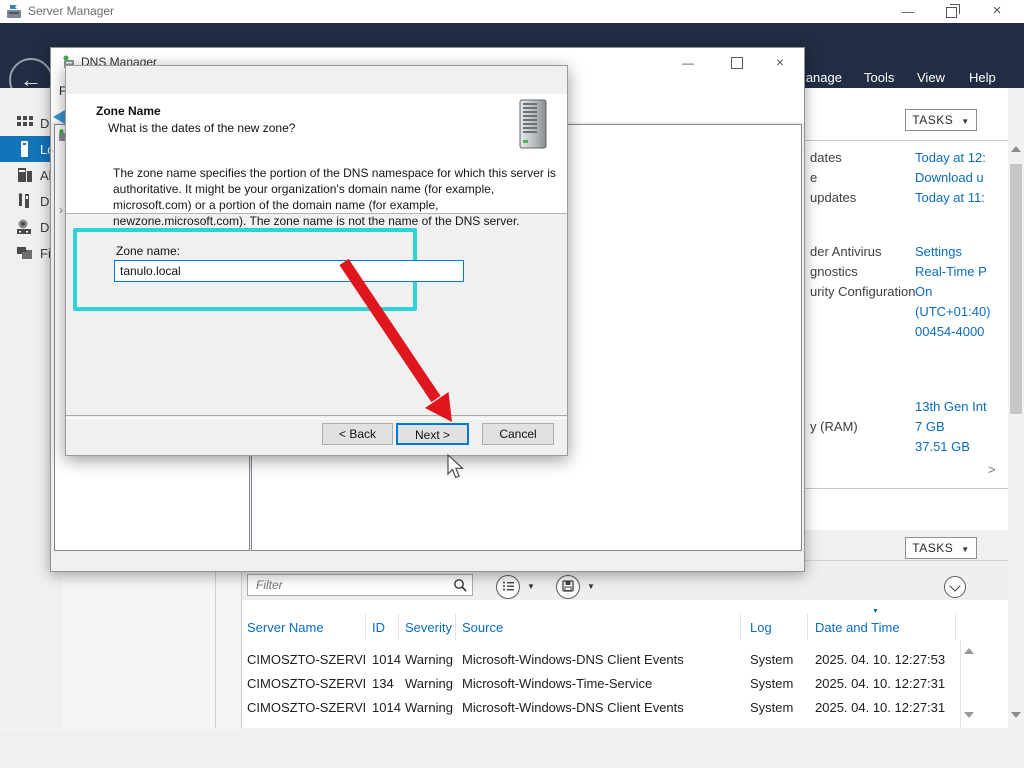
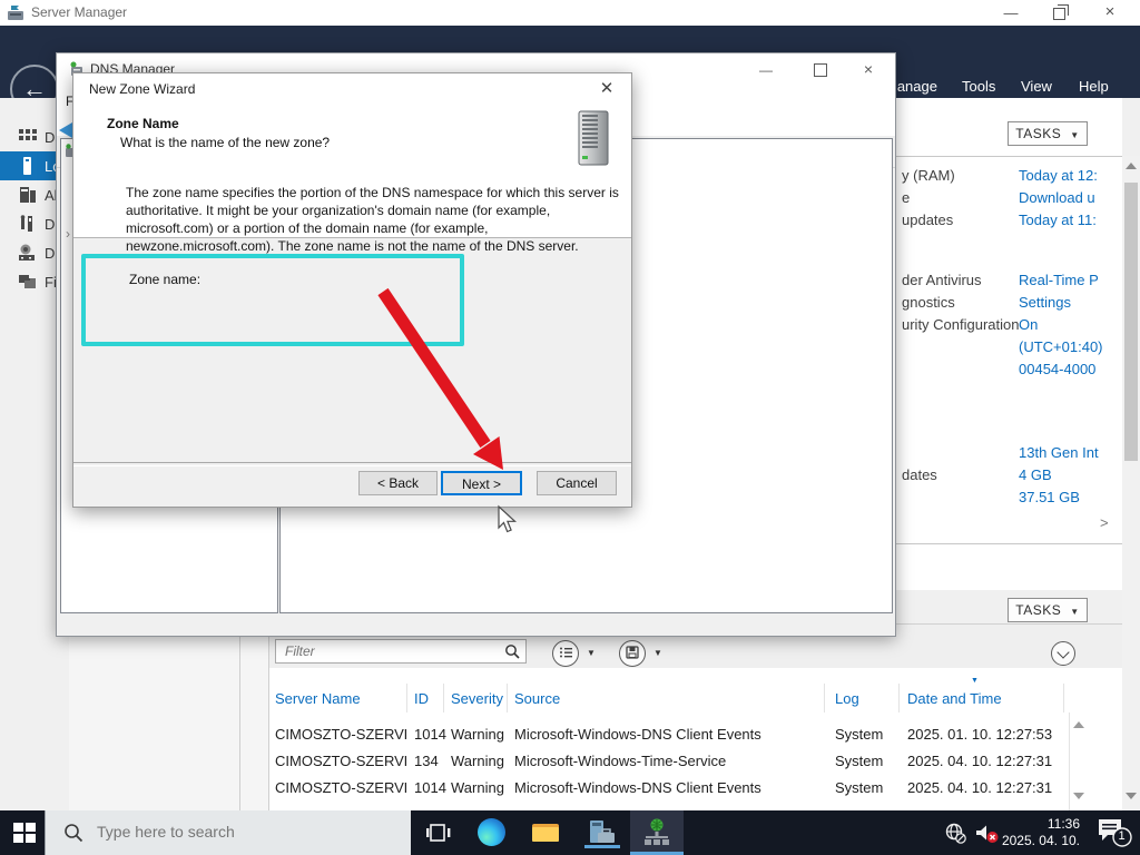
  Server Manager
  —
  ×
  ←
  anage
  Tools
  View
  Help
  D
  D
  TASKS ▼
- dates
+ y (RAM)
  Today at 12:
  e
  Download u
  updates
  Today at 11:
  der Antivirus
- Settings
+ Real-Time P
  gnostics
- Real-Time P
+ Settings
  urity Configuration
  On
  (UTC+01:40)
  00454-4000
  13th Gen Int
- y (RAM)
+ dates
- 7 GB
+ 4 GB
  37.51 GB
  >
  TASKS ▼
  Filter
  ▼
  ▼
  Server Name
  ID
  Severity
  Source
  Log
  Date and Time
  CIMOSZTO-SZERV
  1014
  Warning
  Microsoft-Windows-DNS Client Events
  System
- 2025. 04. 10. 12:27:53
+ 2025. 01. 10. 12:27:53
  CIMOSZTO-SZERV
  134
  Warning
  Microsoft-Windows-Time-Service
  System
  2025. 04. 10. 12:27:31
  CIMOSZTO-SZERV
  1014
  Warning
  Microsoft-Windows-DNS Client Events
  System
  2025. 04. 10. 12:27:31
  DNS Manager
  —
  ×
  ›
+ New Zone Wizard
+ ✕
  Zone Name
- What is the dates of the new zone?
+ What is the name of the new zone?
  The zone name specifies the portion of the DNS namespace for which this server is authoritative. It might be your organization's domain name (for example, microsoft.com) or a portion of the domain name (for example, newzone.microsoft.com). The zone name is not the name of the DNS server.
  Zone name:
- tanulo.local
  < Back
  Next >
  Cancel
+ Type here to search
+ 11:36
+ 2025. 04. 10.
+ 1
